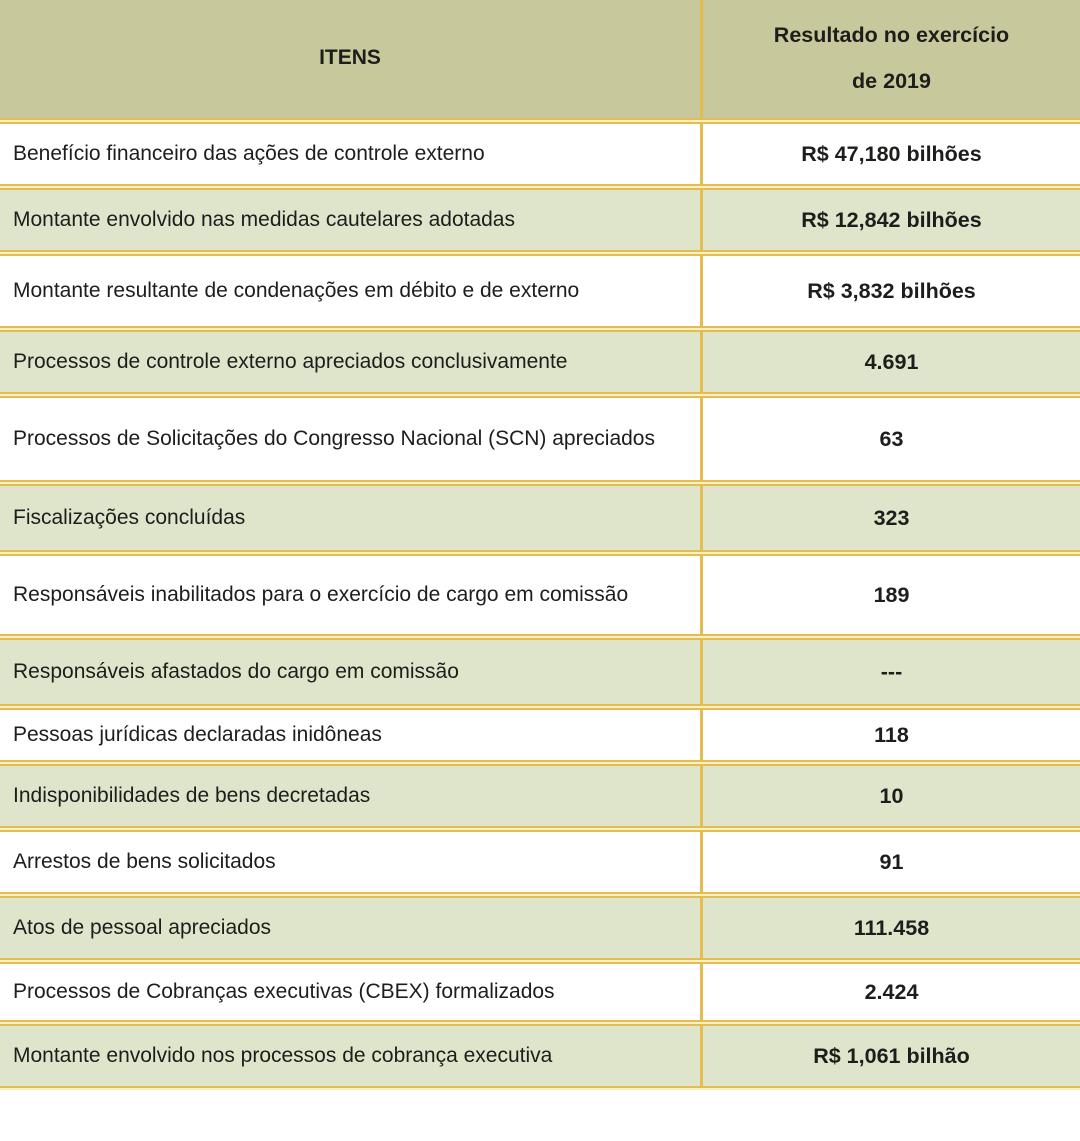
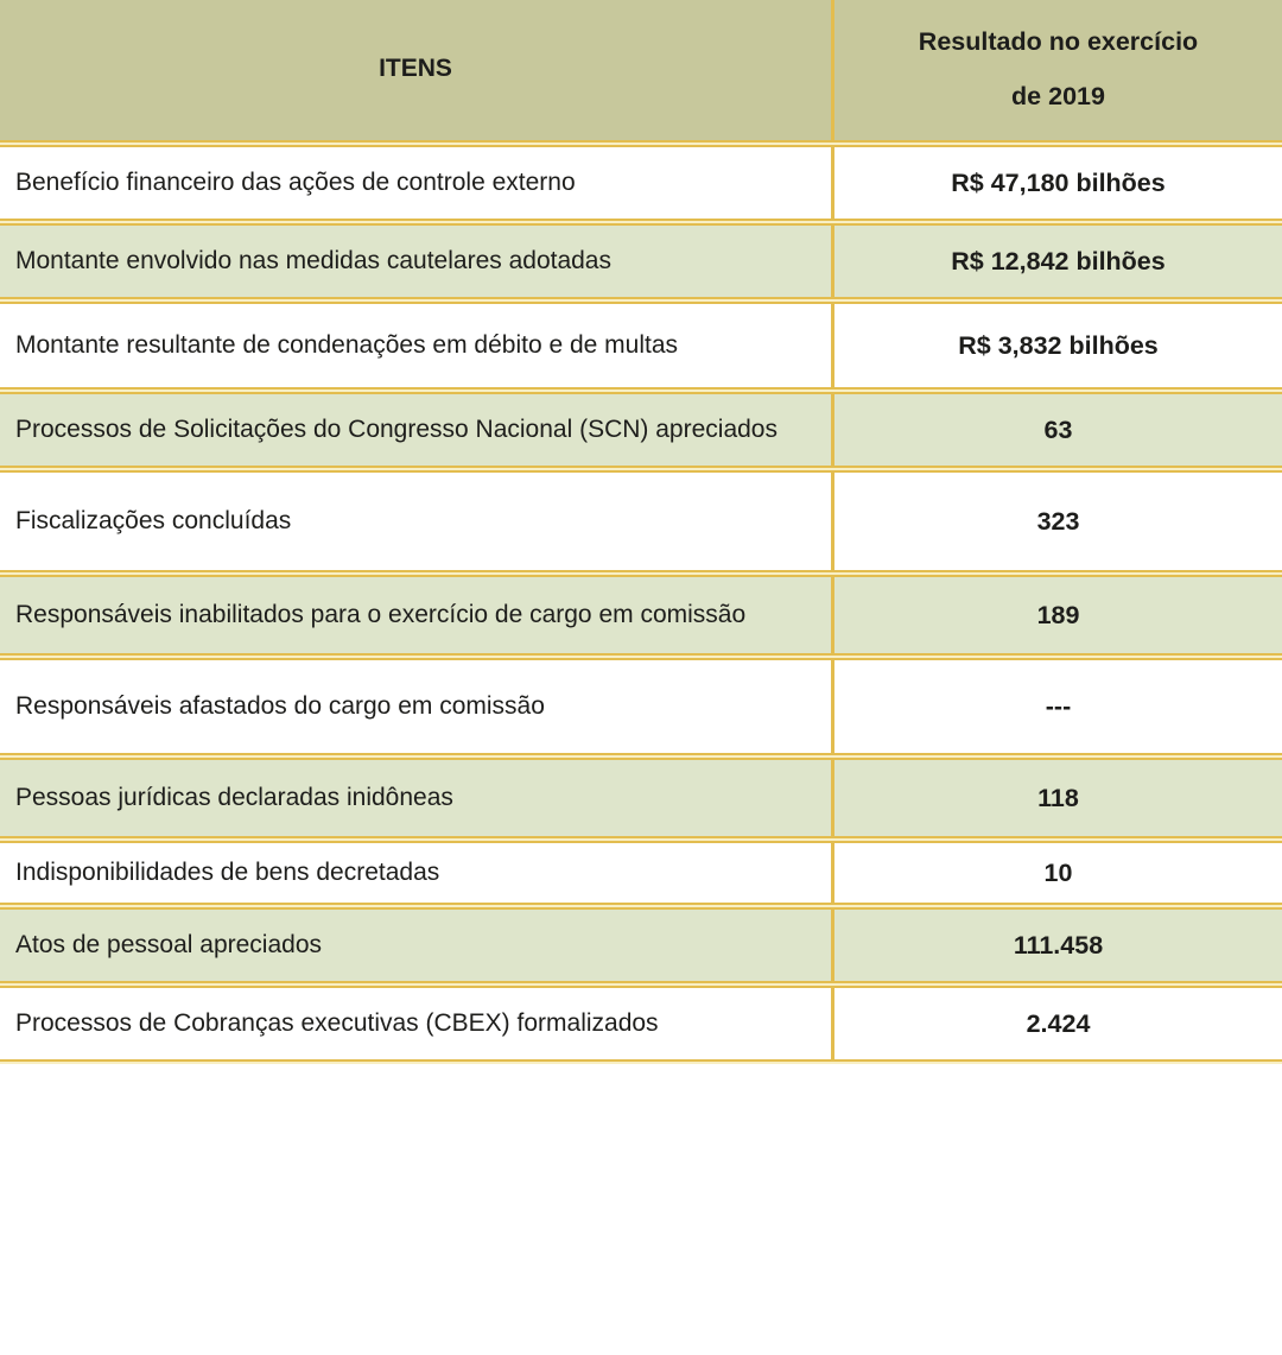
  ITENS	Resultado no exercício de 2019
  Benefício financeiro das ações de controle externo	R$ 47,180 bilhões
  Montante envolvido nas medidas cautelares adotadas	R$ 12,842 bilhões
- Montante resultante de condenações em débito e de externo	R$ 3,832 bilhões
+ Montante resultante de condenações em débito e de multas	R$ 3,832 bilhões
- Processos de controle externo apreciados conclusivamente	4.691
  Processos de Solicitações do Congresso Nacional (SCN) apreciados	63
  Fiscalizações concluídas	323
  Responsáveis inabilitados para o exercício de cargo em comissão	189
  Responsáveis afastados do cargo em comissão	---
  Pessoas jurídicas declaradas inidôneas	118
  Indisponibilidades de bens decretadas	10
- Arrestos de bens solicitados	91
  Atos de pessoal apreciados	111.458
  Processos de Cobranças executivas (CBEX) formalizados	2.424
- Montante envolvido nos processos de cobrança executiva	R$ 1,061 bilhão
